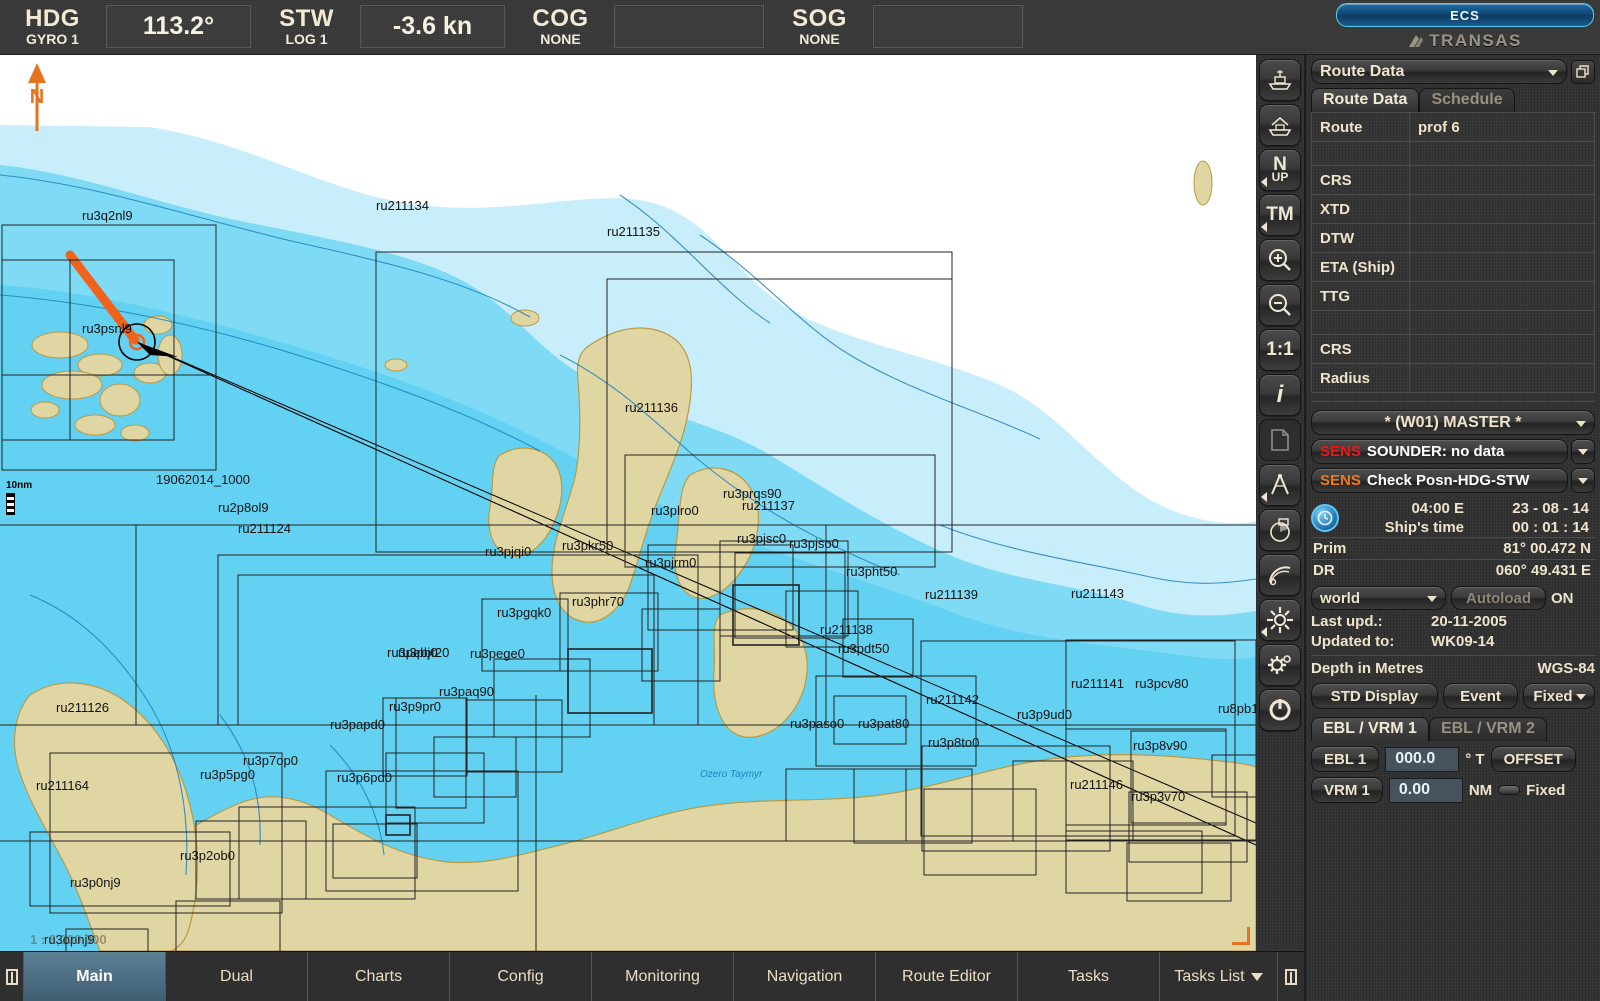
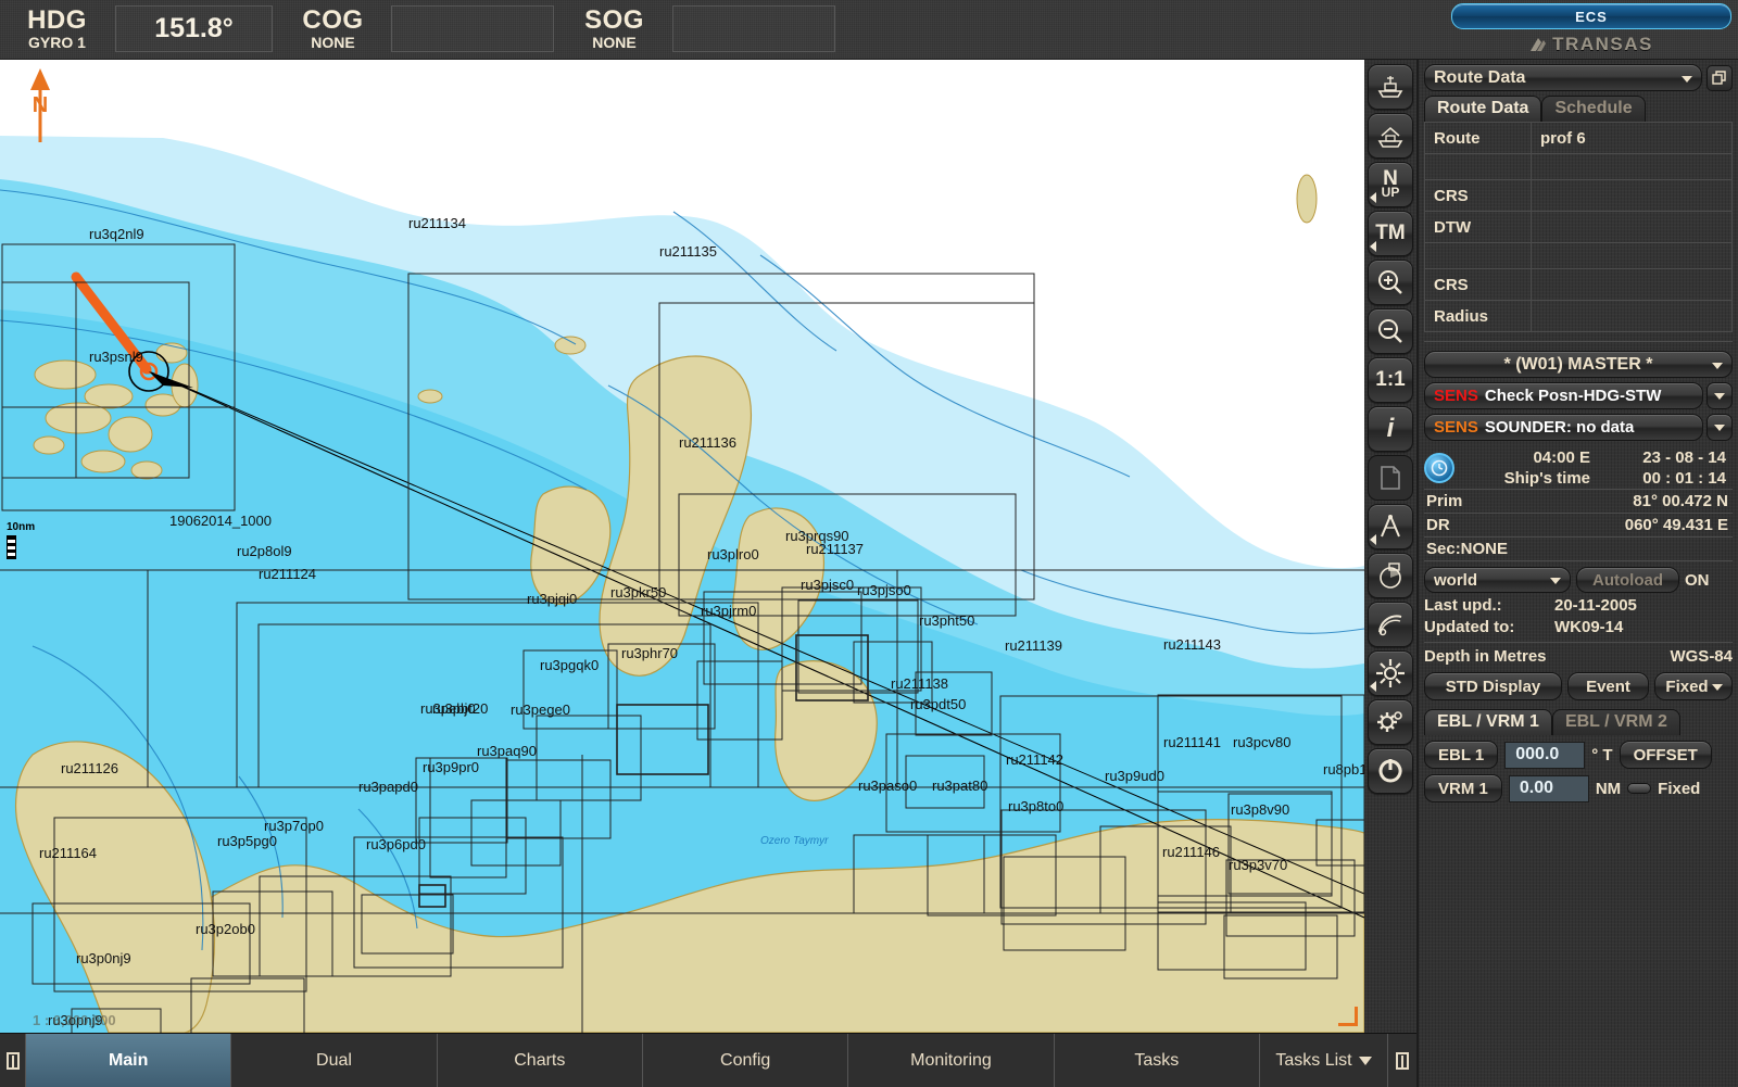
  HDG
  GYRO 1
- 113.2°
+ 151.8°
- STW
- LOG 1
- -3.6 kn
  COG
  NONE
  SOG
  NONE
  ECS
  TRANSAS
  Ozero Taymyr
  ru3q2nl9
  ru3psnl9
  ru211134
  ru211135
  ru211136
  19062014_1000
  ru2p8ol9
  ru211124
  ru3plro0
  ru3prqs90
  ru211137
  ru3pjsc0
  ru3pjso0
  ru3pjqi0
  ru3pkr50
  ru3pjrm0
  ru3pht50
  ru3pgqk0
  ru3phr70
  ru211139
  ru211143
  ru211138
  ru3pdt50
  ru3pebj0
  ru3pbt20
  ru3pege0
  ru3paq90
  ru3p9pr0
  ru211142
  ru211141
  ru3pcv80
  ru3p9ud0
  ru8pb1
  ru211126
  ru3papd0
  ru3paso0
  ru3pat80
  ru3p8to0
  ru3p8v90
  ru3p7op0
  ru3p5pg0
  ru3p6pd0
  ru211164
  ru211146
  ru3p3v70
  ru3p2ob0
  ru3p0nj9
  ru3opnj9
  N
  10nm
  1 : 6,000,000
  N
  UP
  TM
  1:1
  i
  Route Data
  Route Data
  Schedule
  Route	prof 6
  CRS
- XTD
  DTW
- ETA (Ship)
- TTG
  CRS
  Radius
  * (W01) MASTER *
  SENS
- SOUNDER: no data
+ Check Posn-HDG-STW
  SENS
- Check Posn-HDG-STW
+ SOUNDER: no data
  04:00 E
  23 - 08 - 14
  Ship's time
  00 : 01 : 14
  Prim
  81° 00.472 N
  DR
  060° 49.431 E
+ Sec:NONE
  world
  Autoload
  ON
  Last upd.:
  20-11-2005
  Updated to:
  WK09-14
  Depth in Metres
  WGS-84
  STD Display
  Event
  Fixed
  EBL / VRM 1
  EBL / VRM 2
  EBL 1
  000.0
  ° T
  OFFSET
  VRM 1
  0.00
  NM
  Fixed
  Main
  Dual
  Charts
  Config
  Monitoring
- Navigation
- Route Editor
  Tasks
  Tasks List
